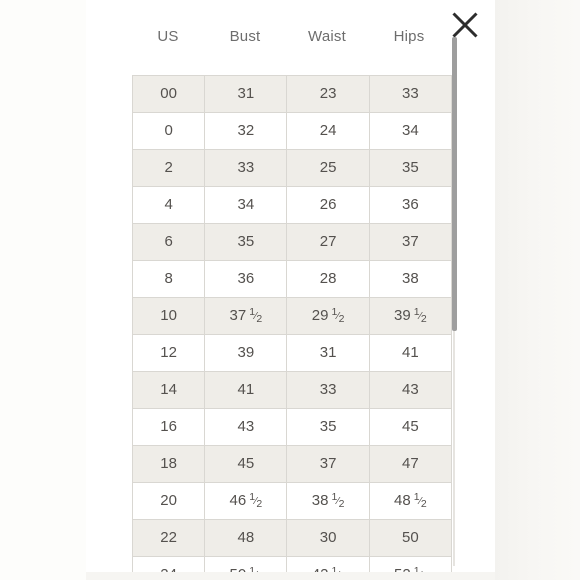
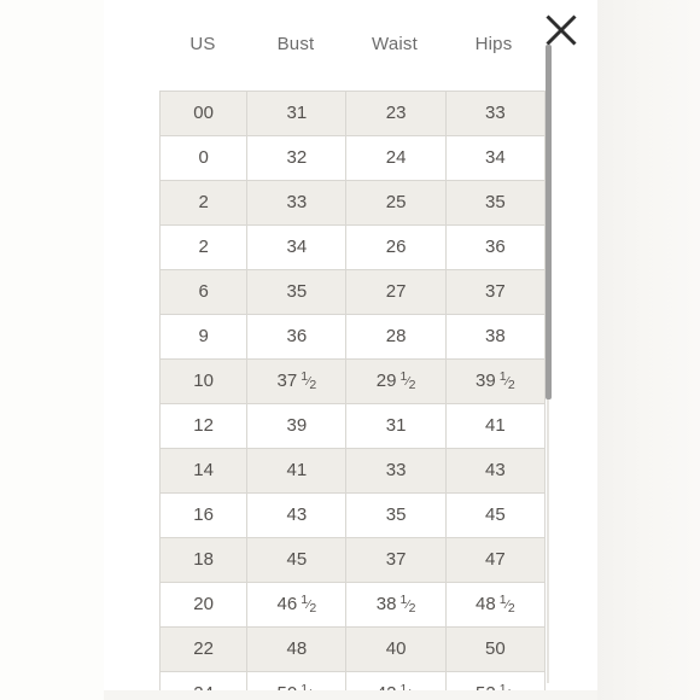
  US
  Bust
  Waist
  Hips
  00	31	23	33
  0	32	24	34
  2	33	25	35
- 4	34	26	36
+ 2	34	26	36
  6	35	27	37
- 8	36	28	38
+ 9	36	28	38
  10	37 1⁄2	29 1⁄2	39 1⁄2
  12	39	31	41
  14	41	33	43
  16	43	35	45
  18	45	37	47
  20	46 1⁄2	38 1⁄2	48 1⁄2
- 22	48	30	50
+ 22	48	40	50
